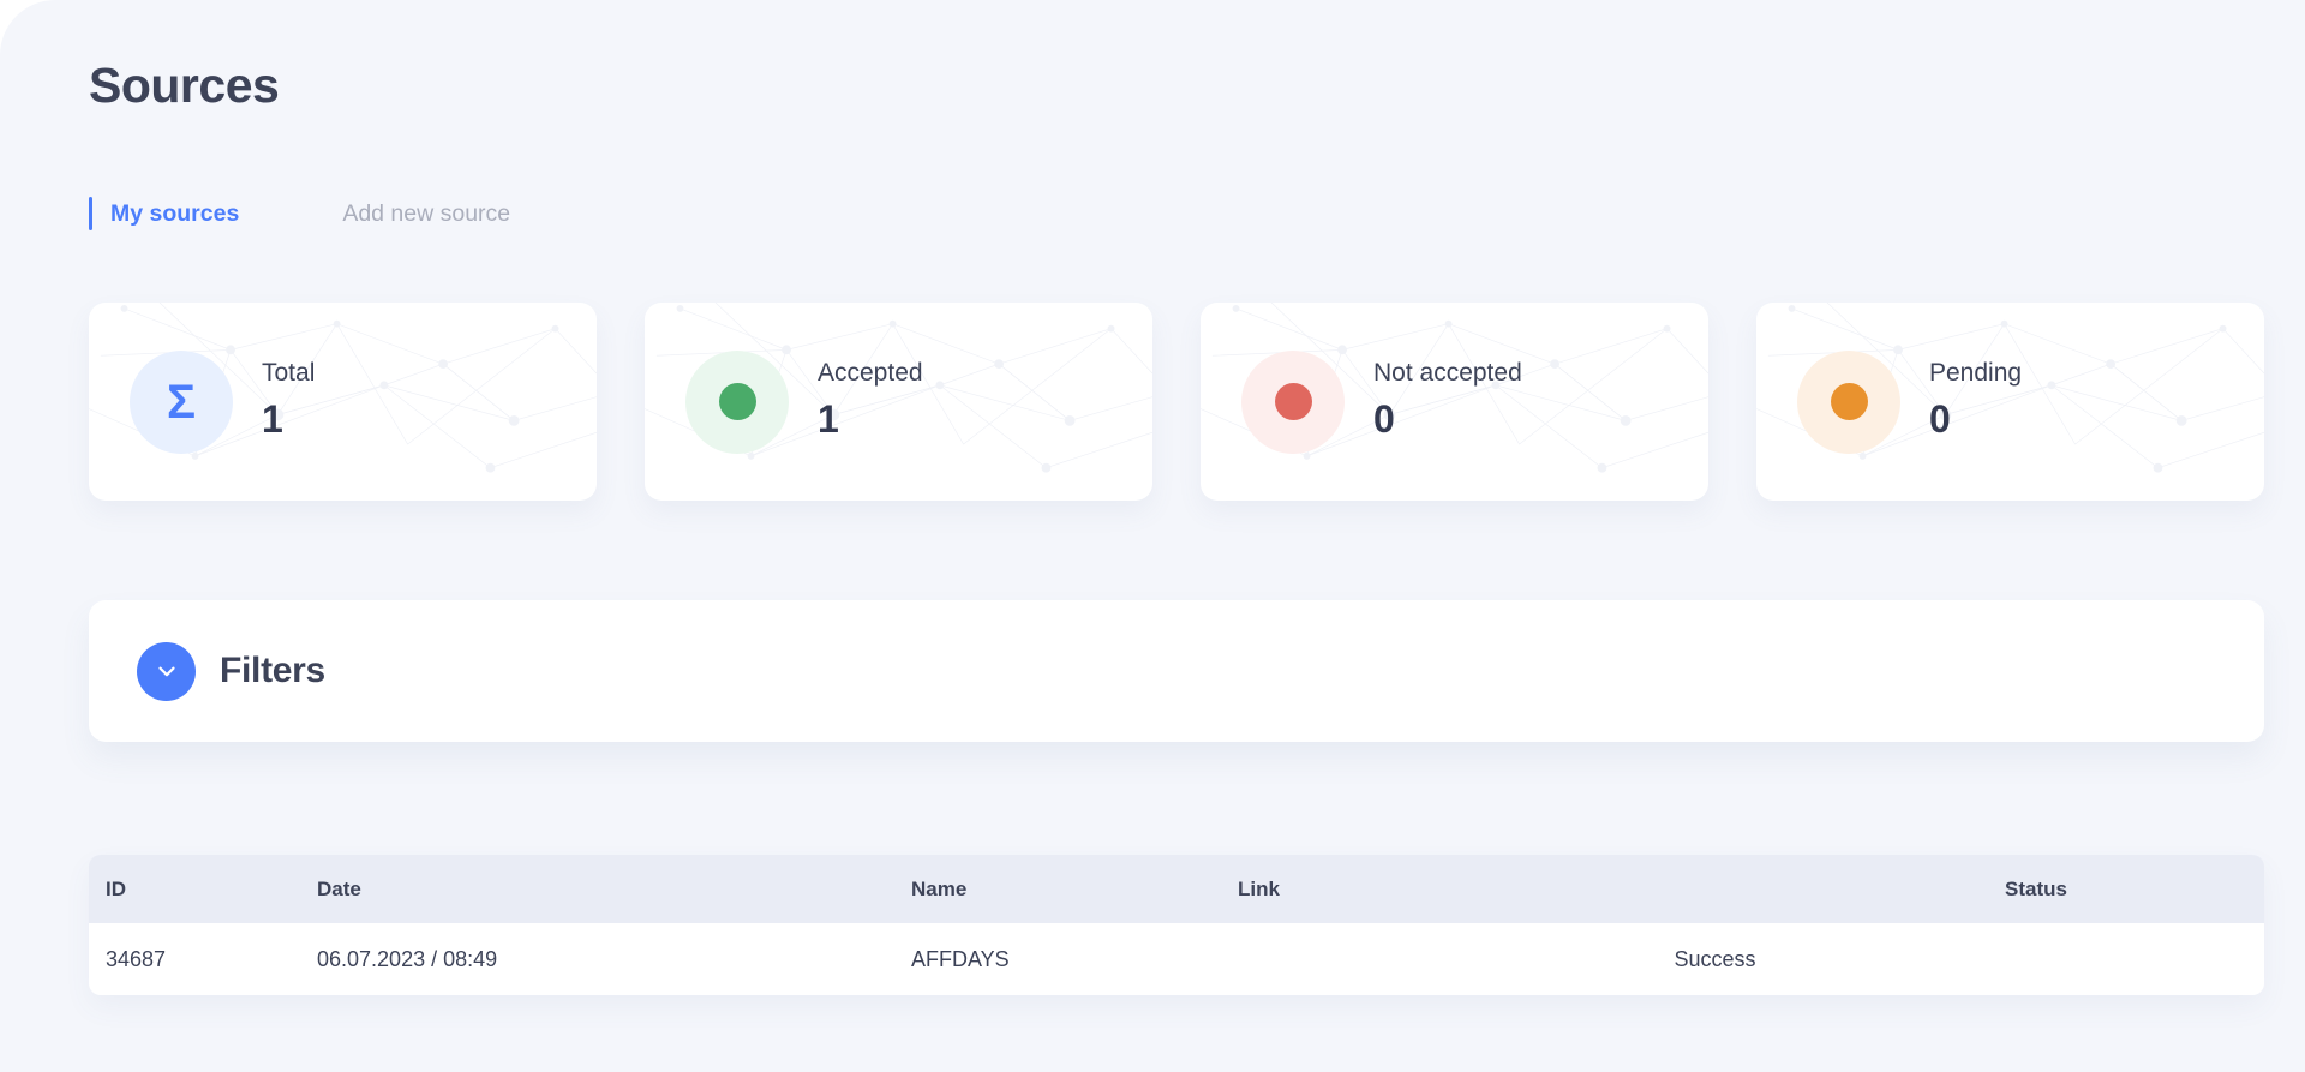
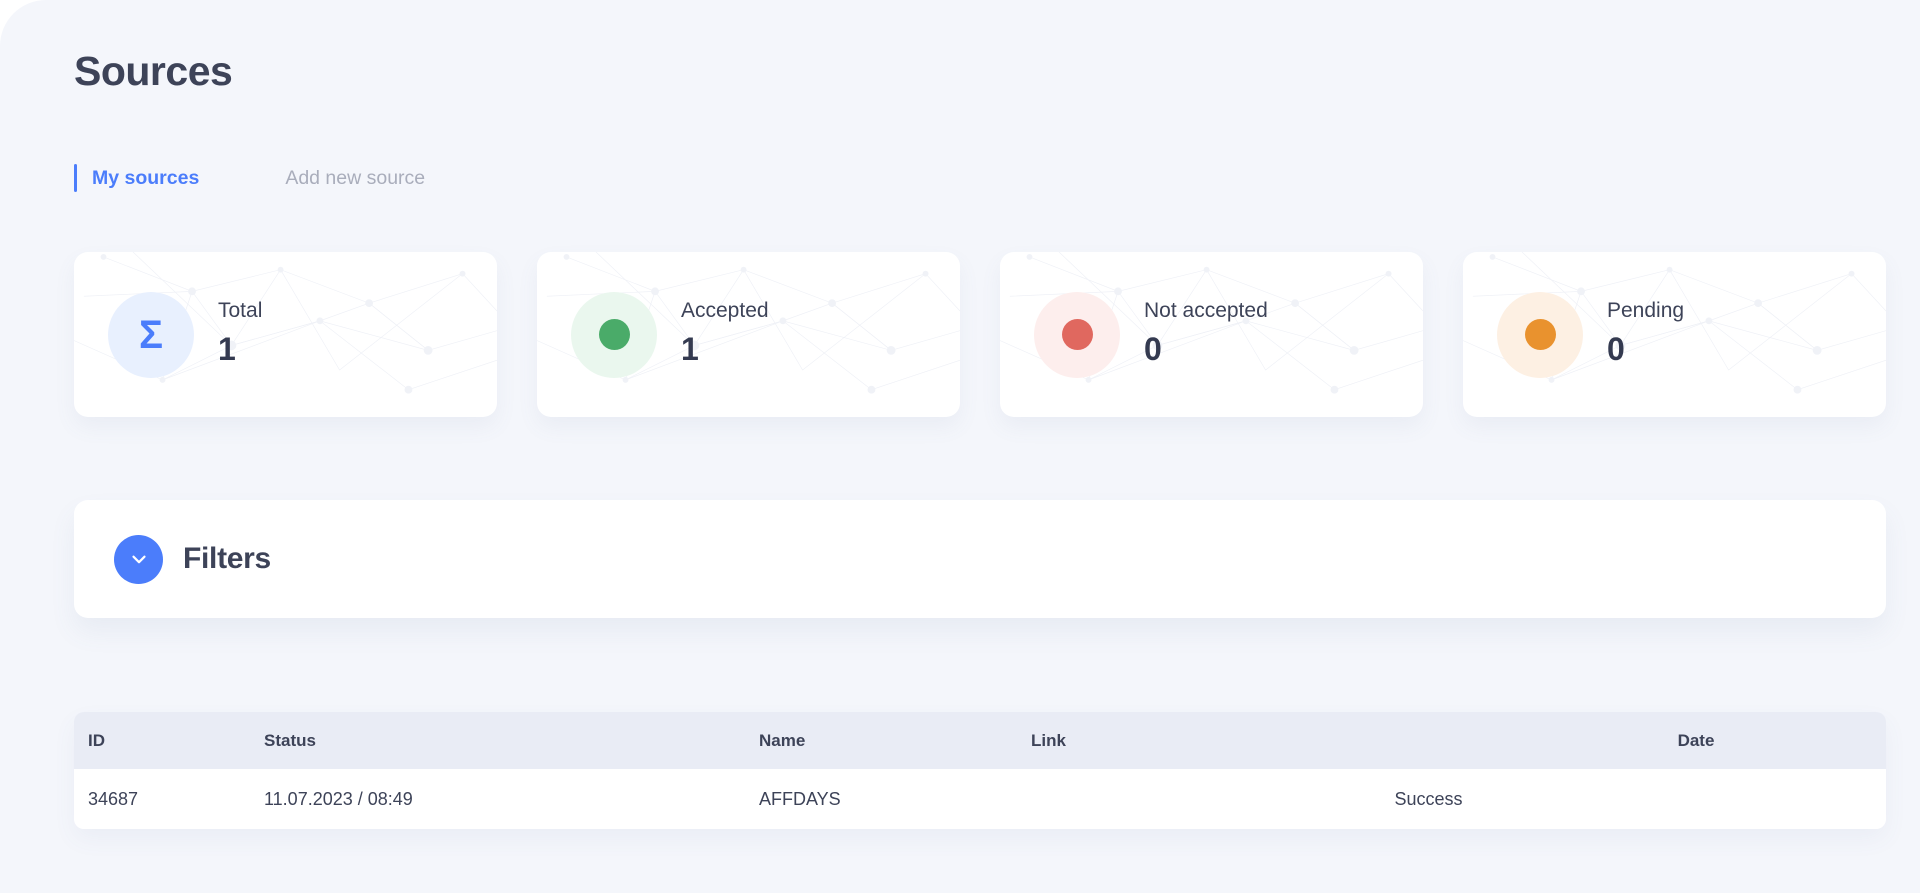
  Sources
  My sources
  Add new source
  Σ
  Total
  1
  Accepted
  1
  Not accepted
  0
  Pending
  0
  Filters
  ID
- Date
+ Status
  Name
  Link
- Status
+ Date
  34687
- 06.07.2023 / 08:49
+ 11.07.2023 / 08:49
  AFFDAYS
  Success
